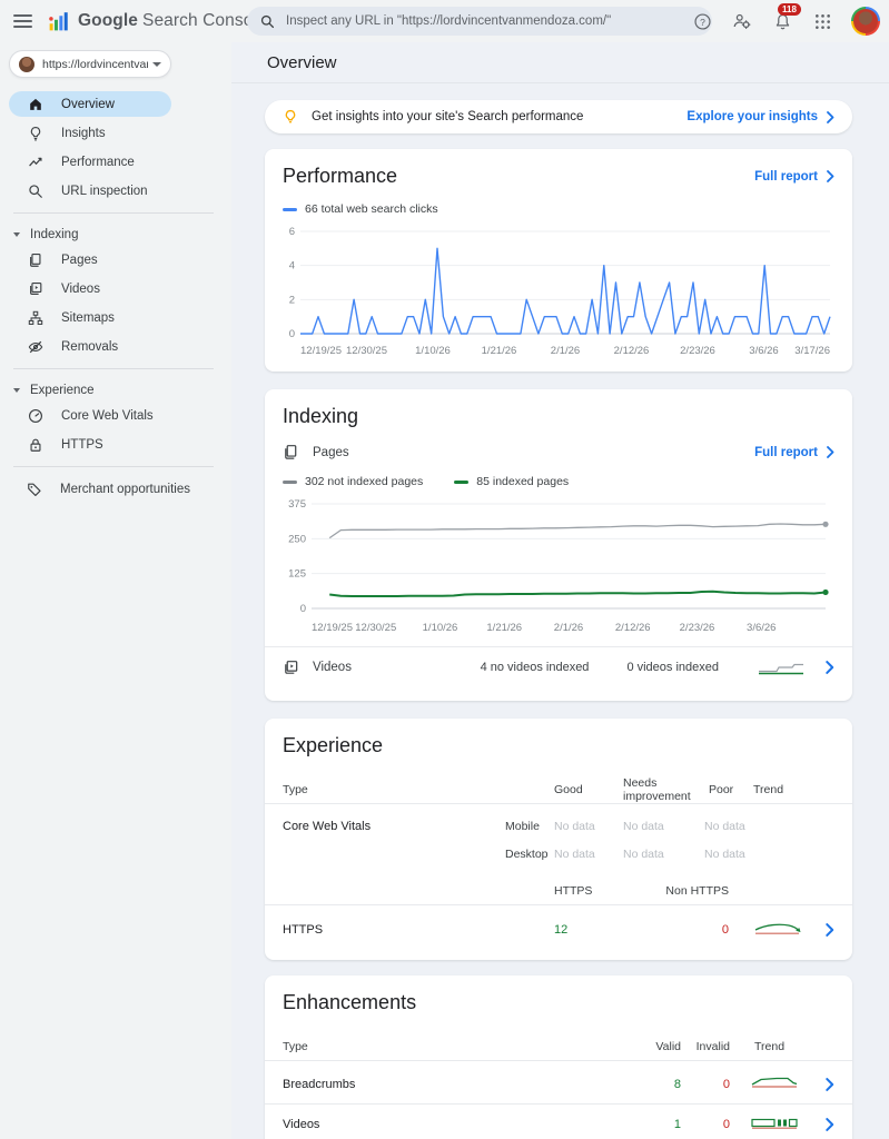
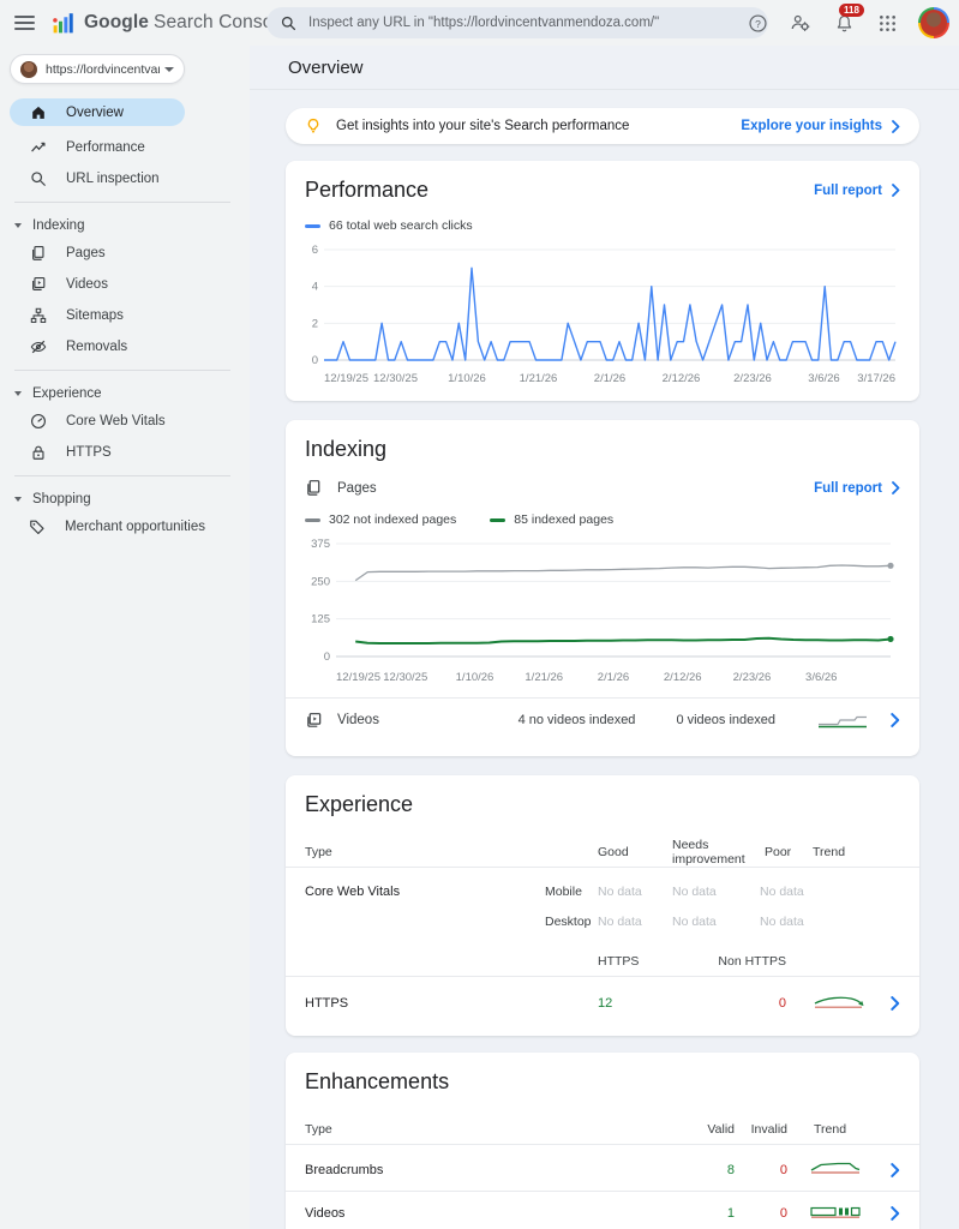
  Google Search Cons
  Inspect any URL in "https://lordvincentvanmendoza.com/"
  ?
  118
  https://lordvincentva
  Overview
- Insights
  Performance
  URL inspection
  Indexing
  Pages
  Videos
  Sitemaps
  Removals
  Experience
  Core Web Vitals
  HTTPS
+ Shopping
  Merchant opportunities
  Overview
  Get insights into your site's Search performance
  Explore your insights
  Performance
  Full report
  66 total web search clicks
  0
  2
  4
  6
  12/19/25
  12/30/25
  1/10/26
  1/21/26
  2/1/26
  2/12/26
  2/23/26
  3/6/26
  3/17/26
  Indexing
  Pages
  Full report
  302 not indexed pages
  85 indexed pages
  0
  125
  250
  375
  12/19/25
  12/30/25
  1/10/26
  1/21/26
  2/1/26
  2/12/26
  2/23/26
  3/6/26
  Videos
  4 no videos indexed
  0 videos indexed
  Experience
  Type
  Good
  Needs improvement
  Poor
  Trend
  Core Web Vitals
  Mobile
  No data
  No data
  No data
  Desktop
  No data
  No data
  No data
  HTTPS
  Non HTTPS
  HTTPS
  12
  0
  Enhancements
  Type
  Valid
  Invalid
  Trend
  Breadcrumbs
  8
  0
  Videos
  1
  0
